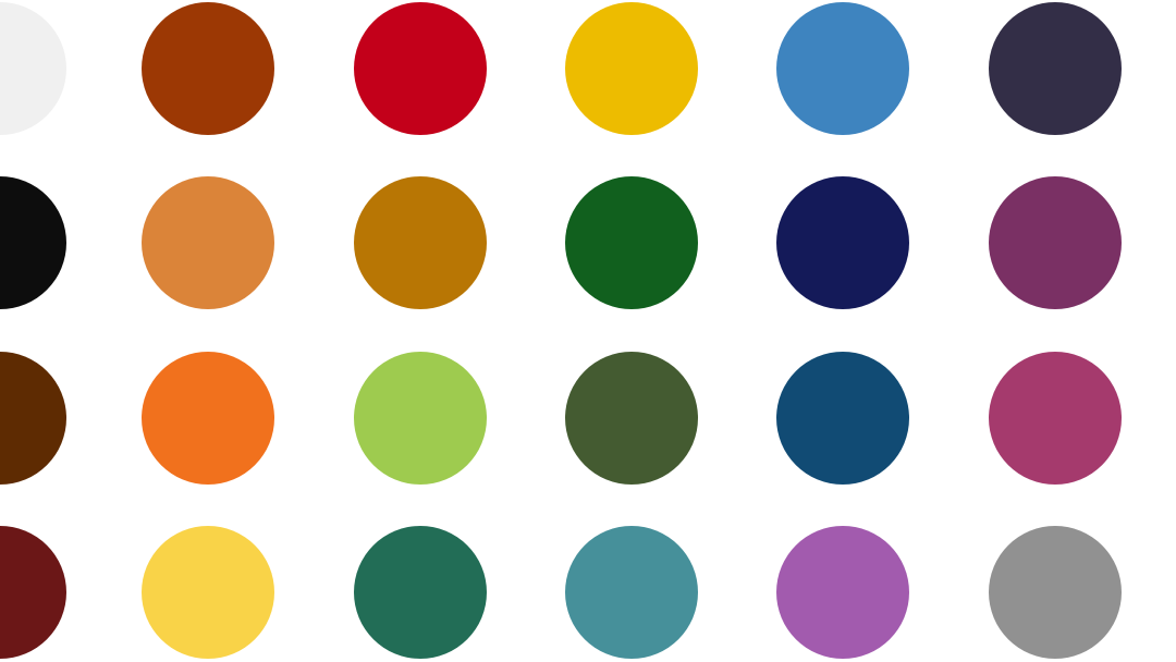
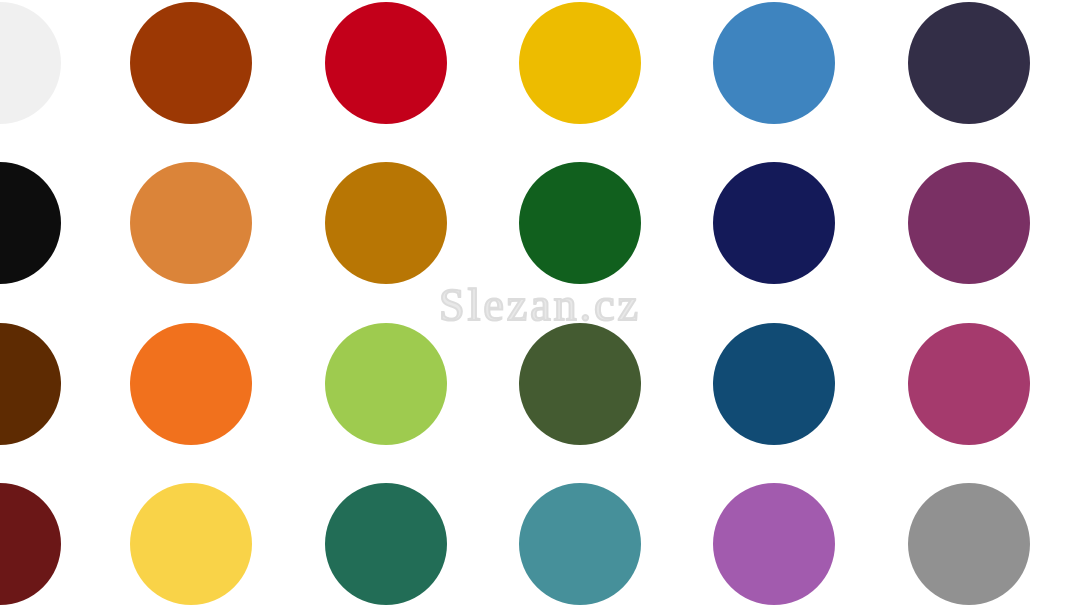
+ Slezan.cz
